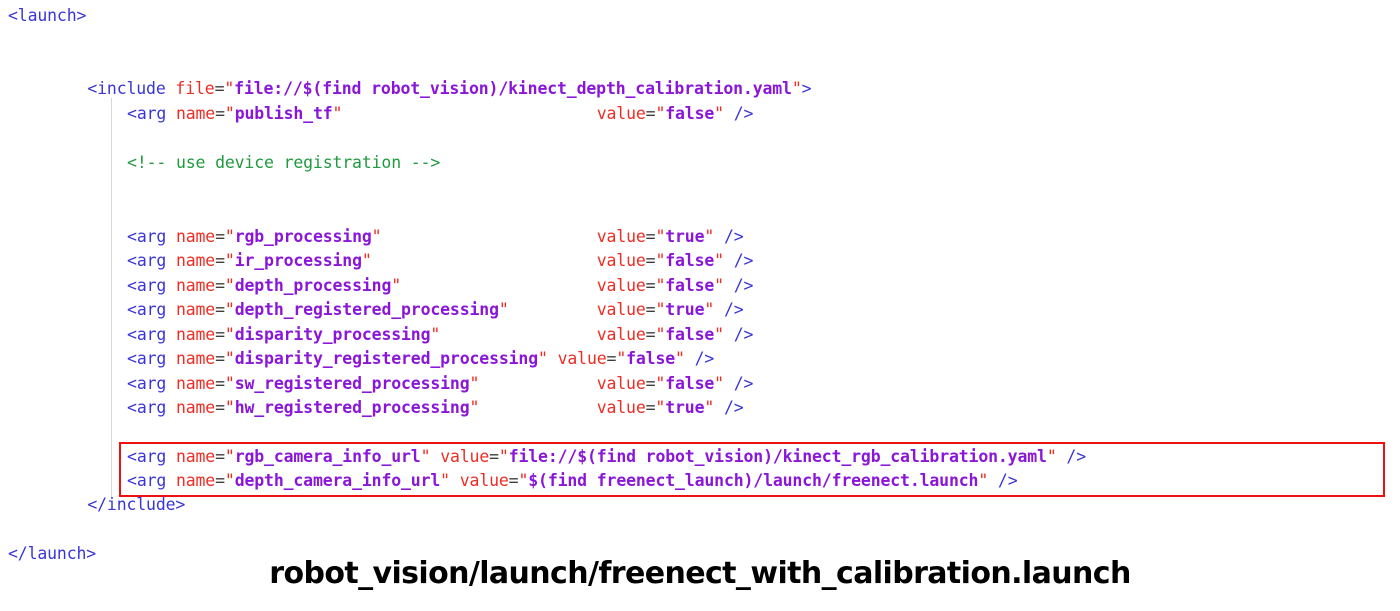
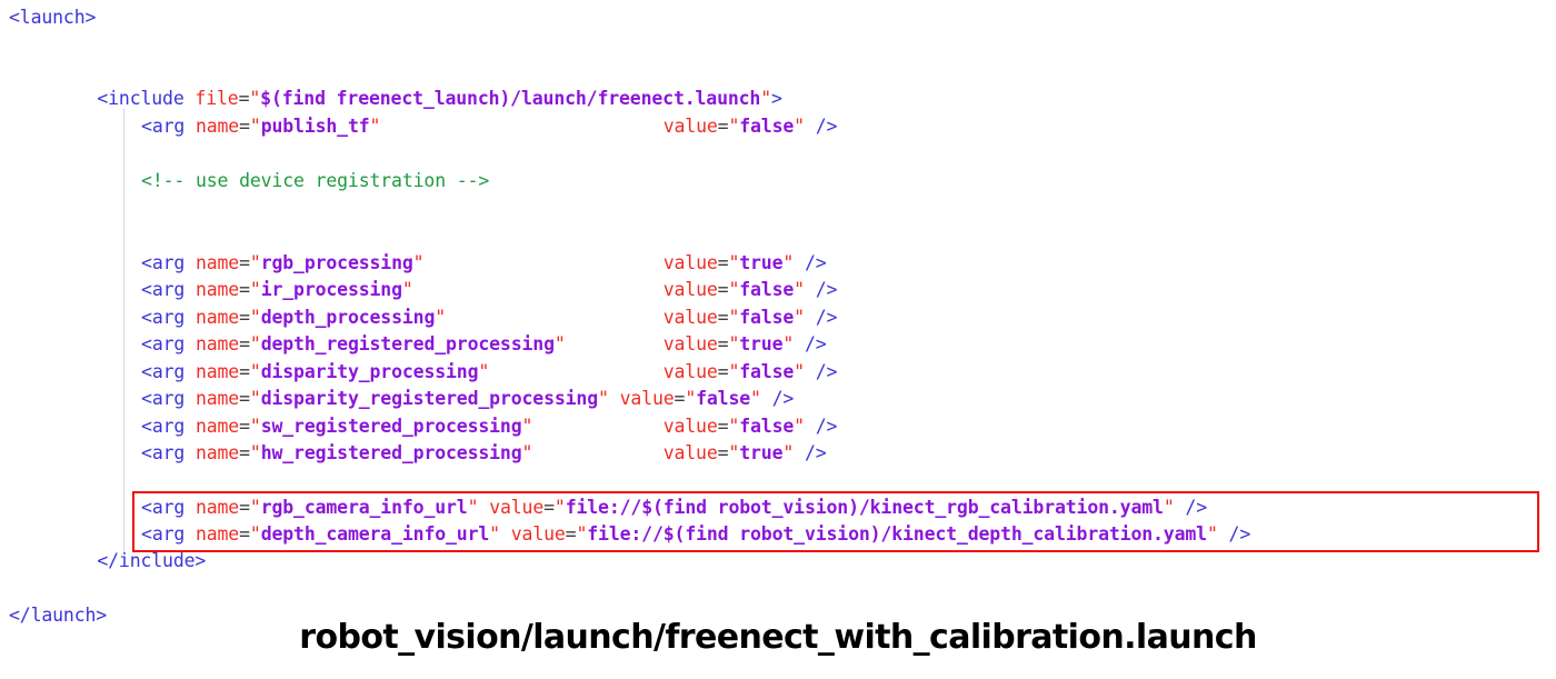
  <launch>
- <include file="file://$(find robot_vision)/kinect_depth_calibration.yaml">
+ <include file="$(find freenect_launch)/launch/freenect.launch">
  <arg name="publish_tf" value="false" />
  <!-- use device registration -->
  <arg name="rgb_processing" value="true" />
  <arg name="ir_processing" value="false" />
  <arg name="depth_processing" value="false" />
  <arg name="depth_registered_processing" value="true" />
  <arg name="disparity_processing" value="false" />
  <arg name="disparity_registered_processing" value="false" />
  <arg name="sw_registered_processing" value="false" />
  <arg name="hw_registered_processing" value="true" />
  <arg name="rgb_camera_info_url" value="file://$(find robot_vision)/kinect_rgb_calibration.yaml" />
- <arg name="depth_camera_info_url" value="$(find freenect_launch)/launch/freenect.launch" />
+ <arg name="depth_camera_info_url" value="file://$(find robot_vision)/kinect_depth_calibration.yaml" />
  </include>
  </launch>
  robot_vision/launch/freenect_with_calibration.launch
